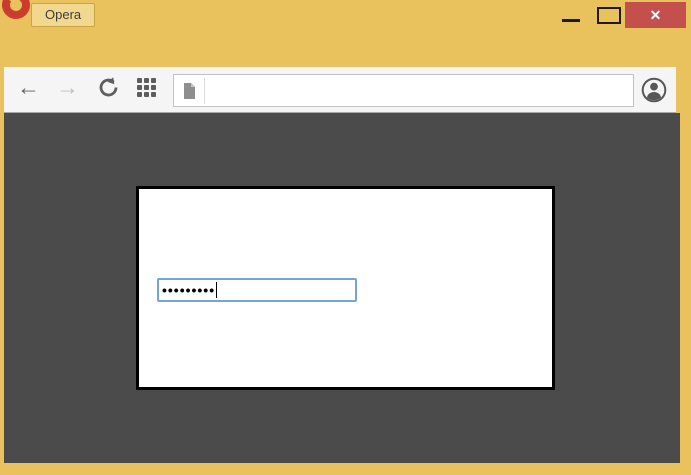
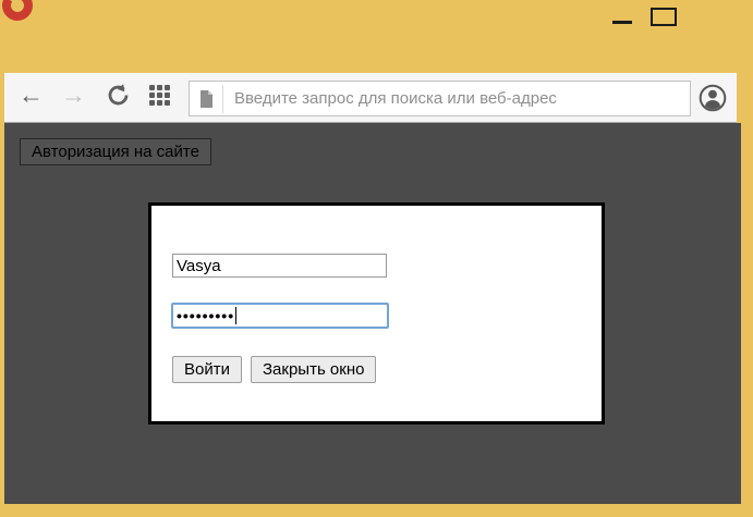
- Opera
- ✕
  ←
  →
+ Введите запрос для поиска или веб-адрес
+ Авторизация на сайте
+ Vasya
  •••••••••
+ Войти
+ Закрыть окно
